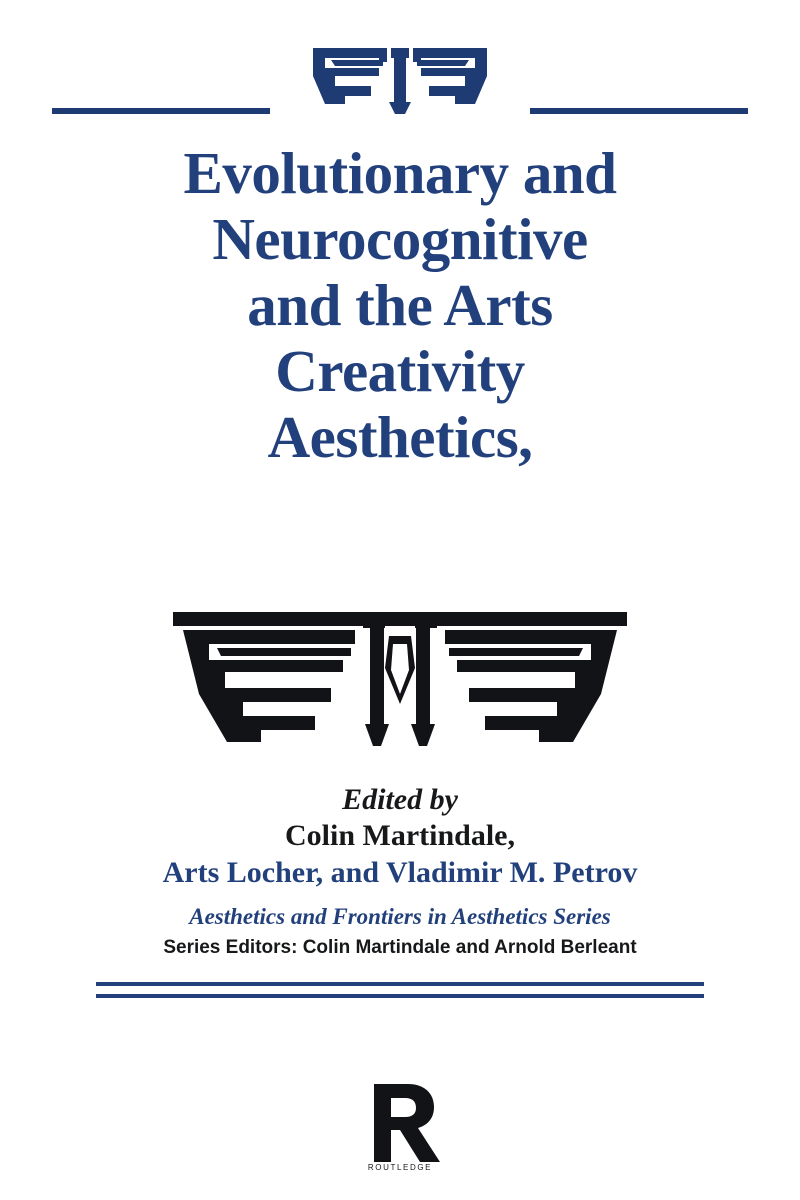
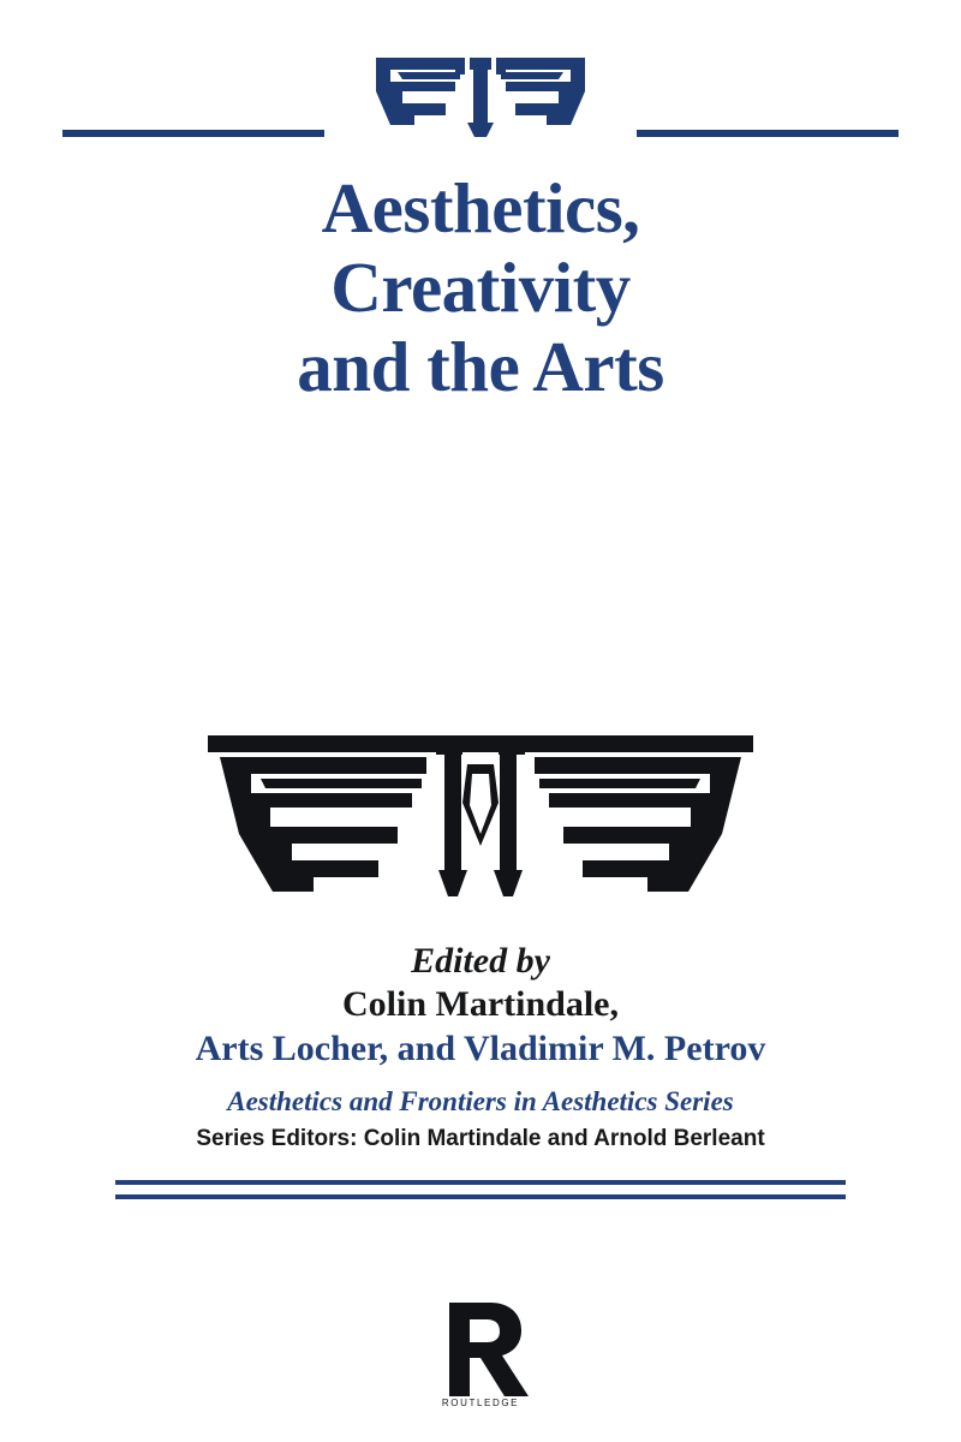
- Evolutionary and
- Neurocognitive
- and the Arts
+ Aesthetics,
  Creativity
- Aesthetics,
+ and the Arts
  Edited by
  Colin Martindale,
  Arts Locher, and Vladimir M. Petrov
  Aesthetics and Frontiers in Aesthetics Series
  Series Editors: Colin Martindale and Arnold Berleant
  ROUTLEDGE
